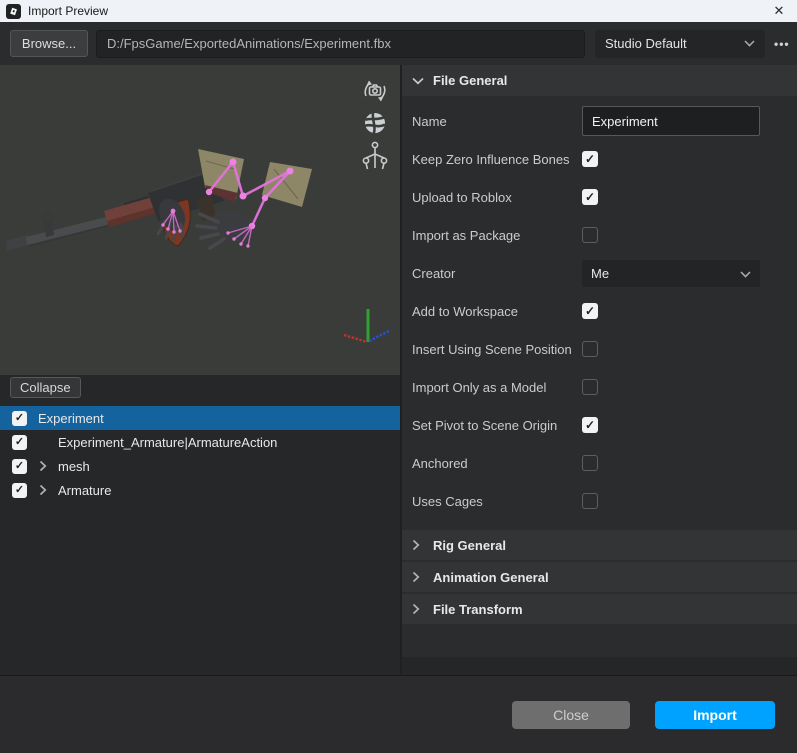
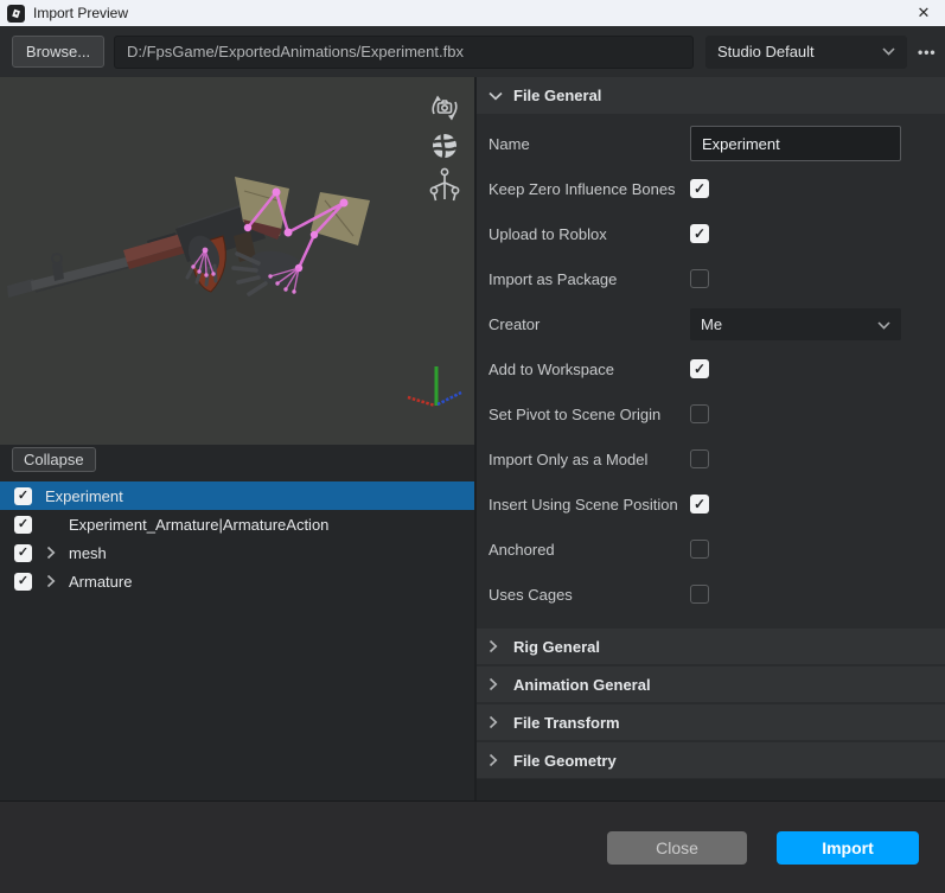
  Import Preview
  ✕
  Browse...
  D:/FpsGame/ExportedAnimations/Experiment.fbx
  Studio Default
  •••
  Collapse
  ✓
  Experiment
  ✓
  Experiment_Armature|ArmatureAction
  ✓
  mesh
  ✓
  Armature
  File General
  Name
  Experiment
  Keep Zero Influence Bones
  ✓
  Upload to Roblox
  ✓
  Import as Package
  Creator
  Me
  Add to Workspace
  ✓
- Insert Using Scene Position
+ Set Pivot to Scene Origin
  Import Only as a Model
- Set Pivot to Scene Origin
+ Insert Using Scene Position
  ✓
  Anchored
  Uses Cages
  Rig General
  Animation General
  File Transform
+ File Geometry
  Close
  Import
